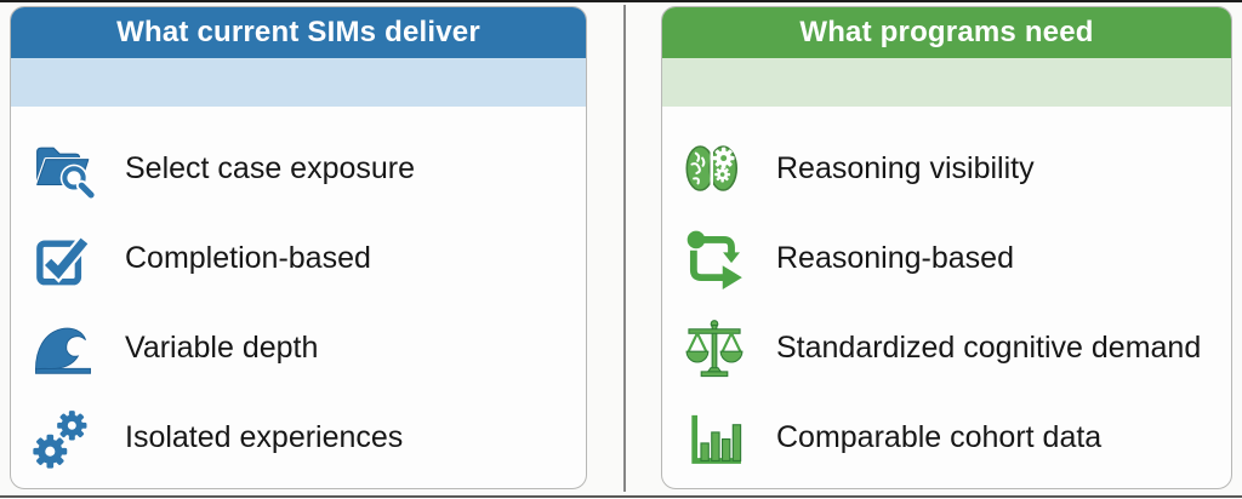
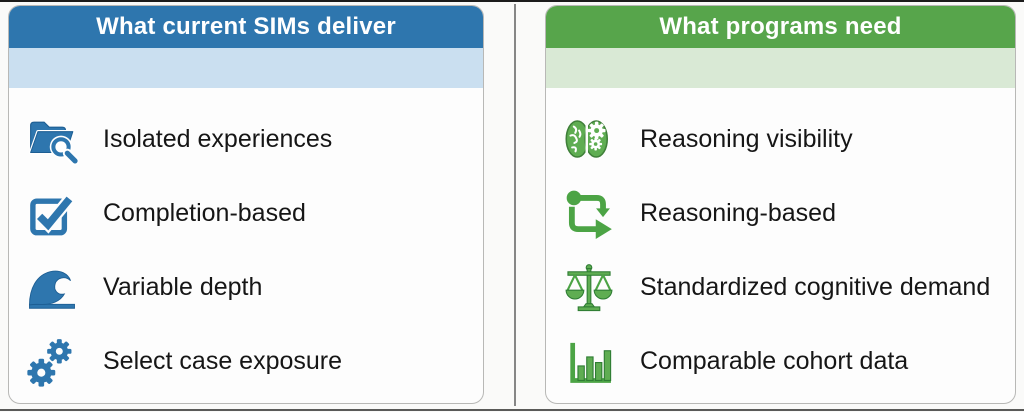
  What current SIMs deliver
- Select case exposure
+ Isolated experiences
  Completion-based
  Variable depth
- Isolated experiences
+ Select case exposure
  What programs need
  Reasoning visibility
  Reasoning-based
  Standardized cognitive demand
  Comparable cohort data
